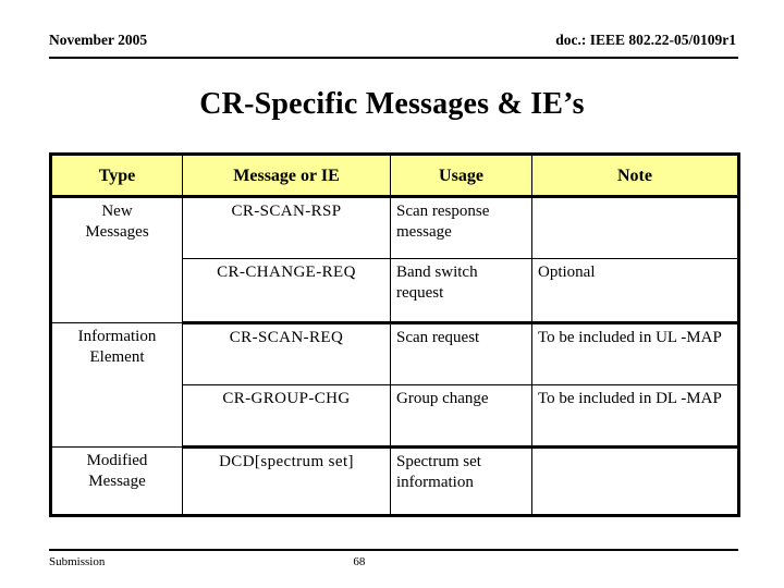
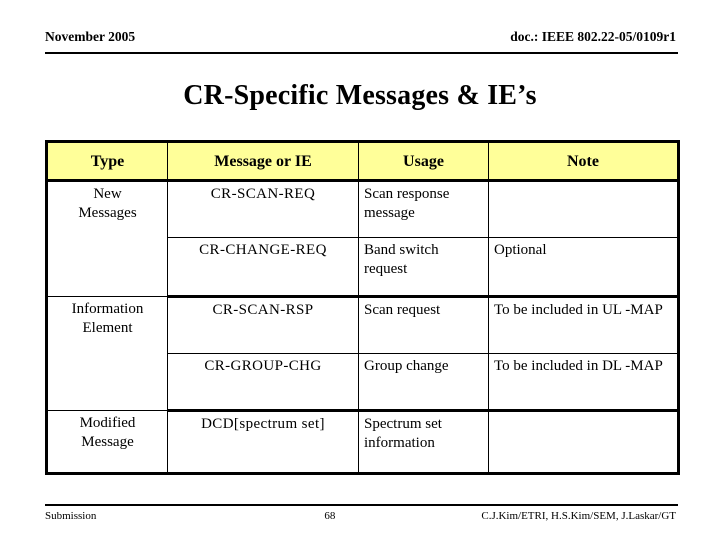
  November 2005
  doc.: IEEE 802.22-05/0109r1
  CR-Specific Messages & IE’s
  Type	Message or IE	Usage	Note
- New Messages	CR-SCAN-RSP	Scan response message
+ New Messages	CR-SCAN-REQ	Scan response message
  CR-CHANGE-REQ	Band switch request	Optional
- Information Element	CR-SCAN-REQ	Scan request	To be included in UL -MAP
+ Information Element	CR-SCAN-RSP	Scan request	To be included in UL -MAP
  CR-GROUP-CHG	Group change	To be included in DL -MAP
  Modified Message	DCD[spectrum set]	Spectrum set information
  Submission
  68
+ C.J.Kim/ETRI, H.S.Kim/SEM, J.Laskar/GT
